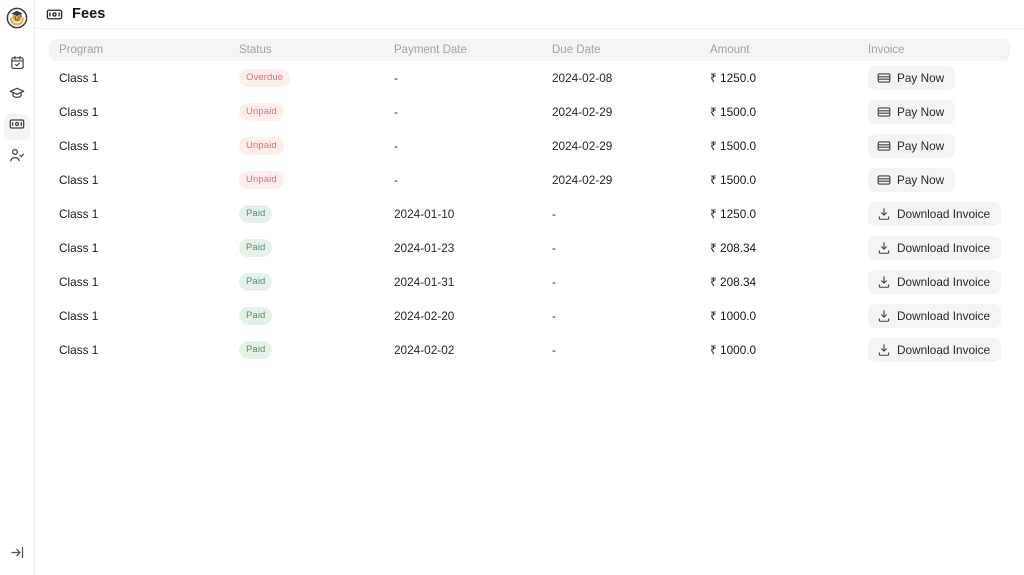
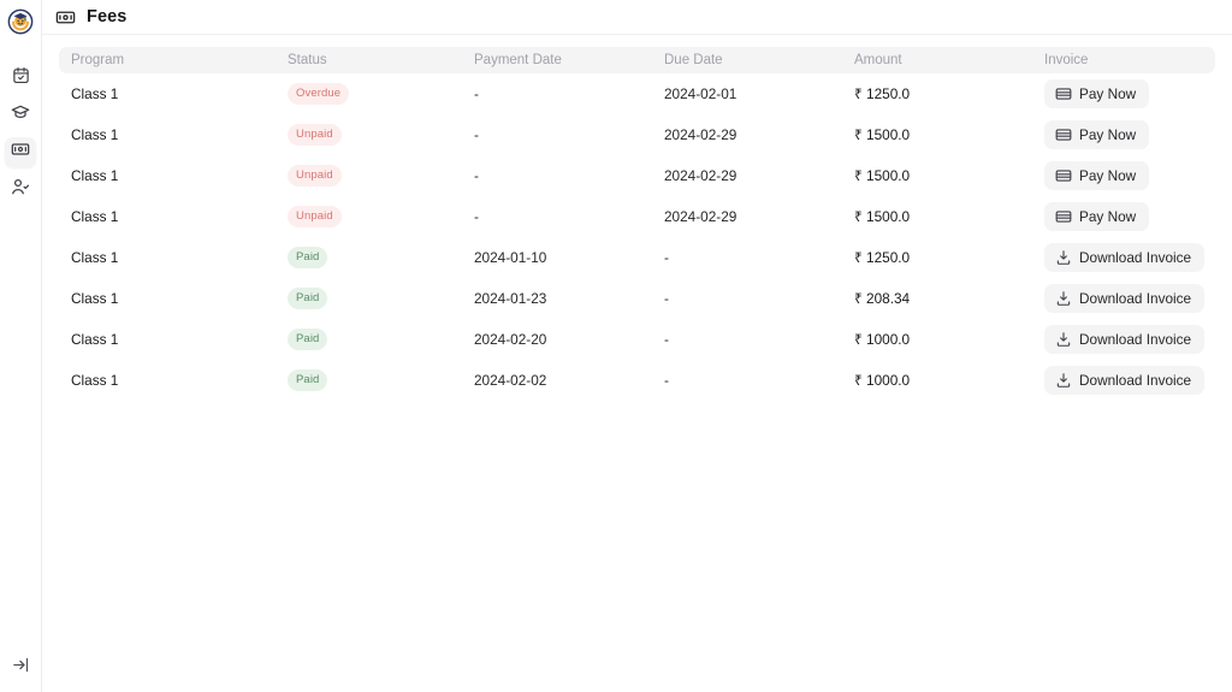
  Fees
  Program	Status	Payment Date	Due Date	Amount	Invoice
- Class 1	Overdue	-	2024-02-08	₹ 1250.0	Pay Now
+ Class 1	Overdue	-	2024-02-01	₹ 1250.0	Pay Now
  Class 1	Unpaid	-	2024-02-29	₹ 1500.0	Pay Now
  Class 1	Unpaid	-	2024-02-29	₹ 1500.0	Pay Now
  Class 1	Unpaid	-	2024-02-29	₹ 1500.0	Pay Now
  Class 1	Paid	2024-01-10	-	₹ 1250.0	Download Invoice
  Class 1	Paid	2024-01-23	-	₹ 208.34	Download Invoice
- Class 1	Paid	2024-01-31	-	₹ 208.34	Download Invoice
  Class 1	Paid	2024-02-20	-	₹ 1000.0	Download Invoice
  Class 1	Paid	2024-02-02	-	₹ 1000.0	Download Invoice
